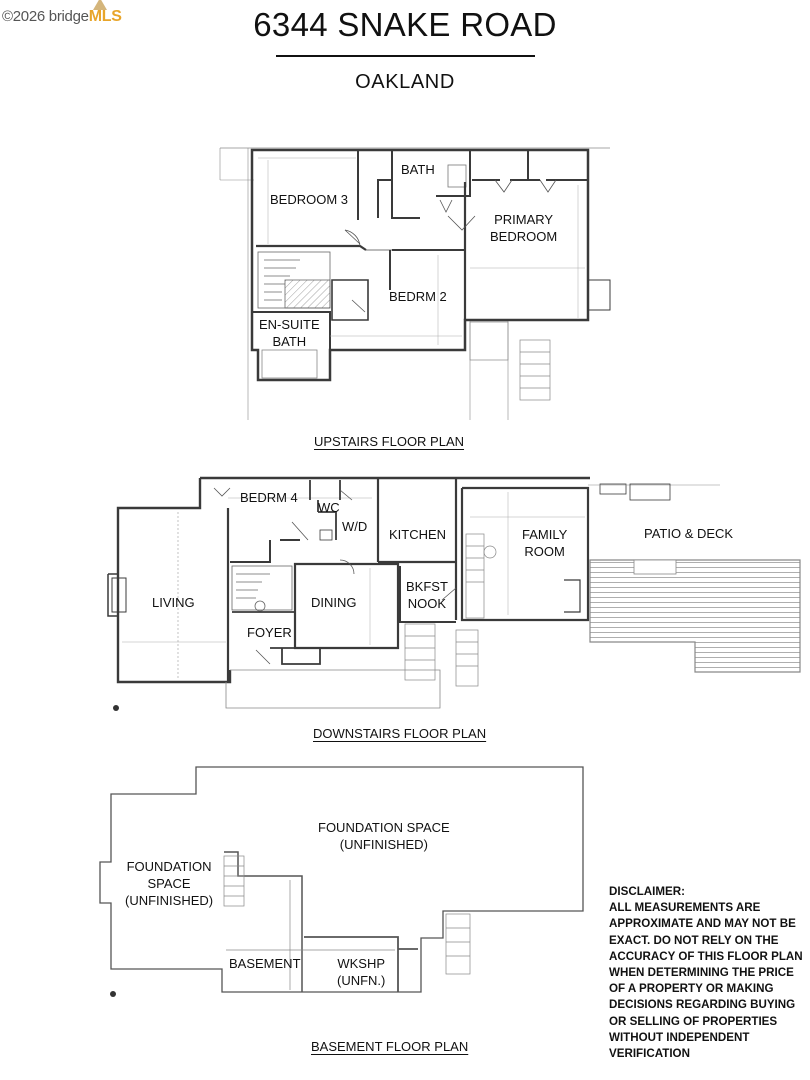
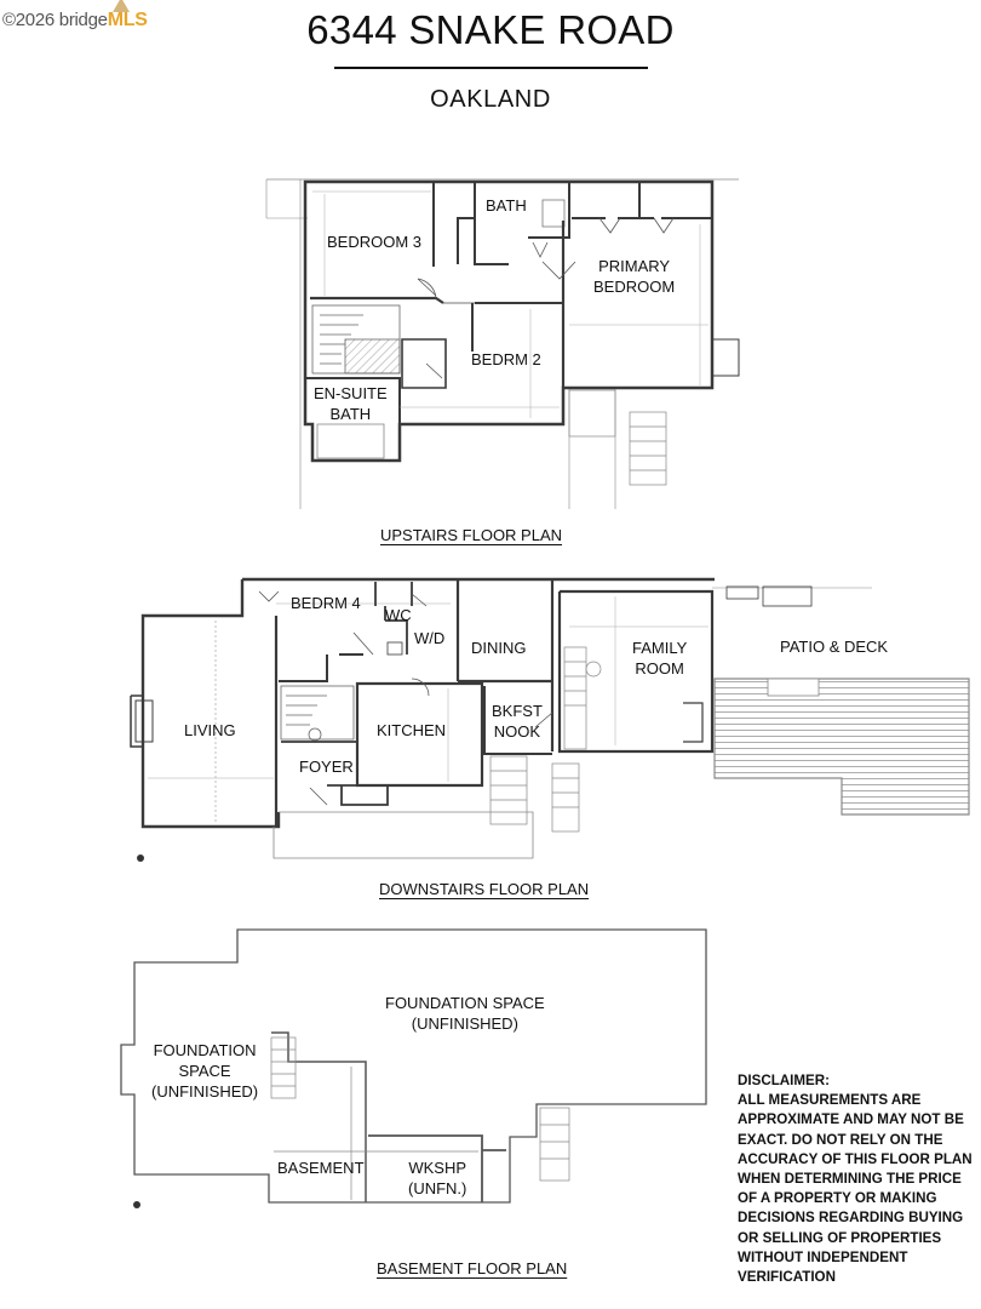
  ©2026 bridge
  MLS
  6344 SNAKE ROAD
  OAKLAND
  BEDROOM 3
  BATH
  PRIMARY
  BEDROOM
  BEDRM 2
  EN-SUITE
  BATH
  UPSTAIRS FLOOR PLAN
  BEDRM 4
  WC
  W/D
- KITCHEN
+ DINING
  FAMILY
  ROOM
  PATIO & DECK
  LIVING
- DINING
+ KITCHEN
  BKFST
  NOOK
  FOYER
  DOWNSTAIRS FLOOR PLAN
  FOUNDATION SPACE
  (UNFINISHED)
  FOUNDATION
  SPACE
  (UNFINISHED)
  BASEMENT
  WKSHP
  (UNFN.)
  BASEMENT FLOOR PLAN
  DISCLAIMER:
  ALL MEASUREMENTS ARE
  APPROXIMATE AND MAY NOT BE
  EXACT. DO NOT RELY ON THE
  ACCURACY OF THIS FLOOR PLAN
  WHEN DETERMINING THE PRICE
  OF A PROPERTY OR MAKING
  DECISIONS REGARDING BUYING
  OR SELLING OF PROPERTIES
  WITHOUT INDEPENDENT
  VERIFICATION
